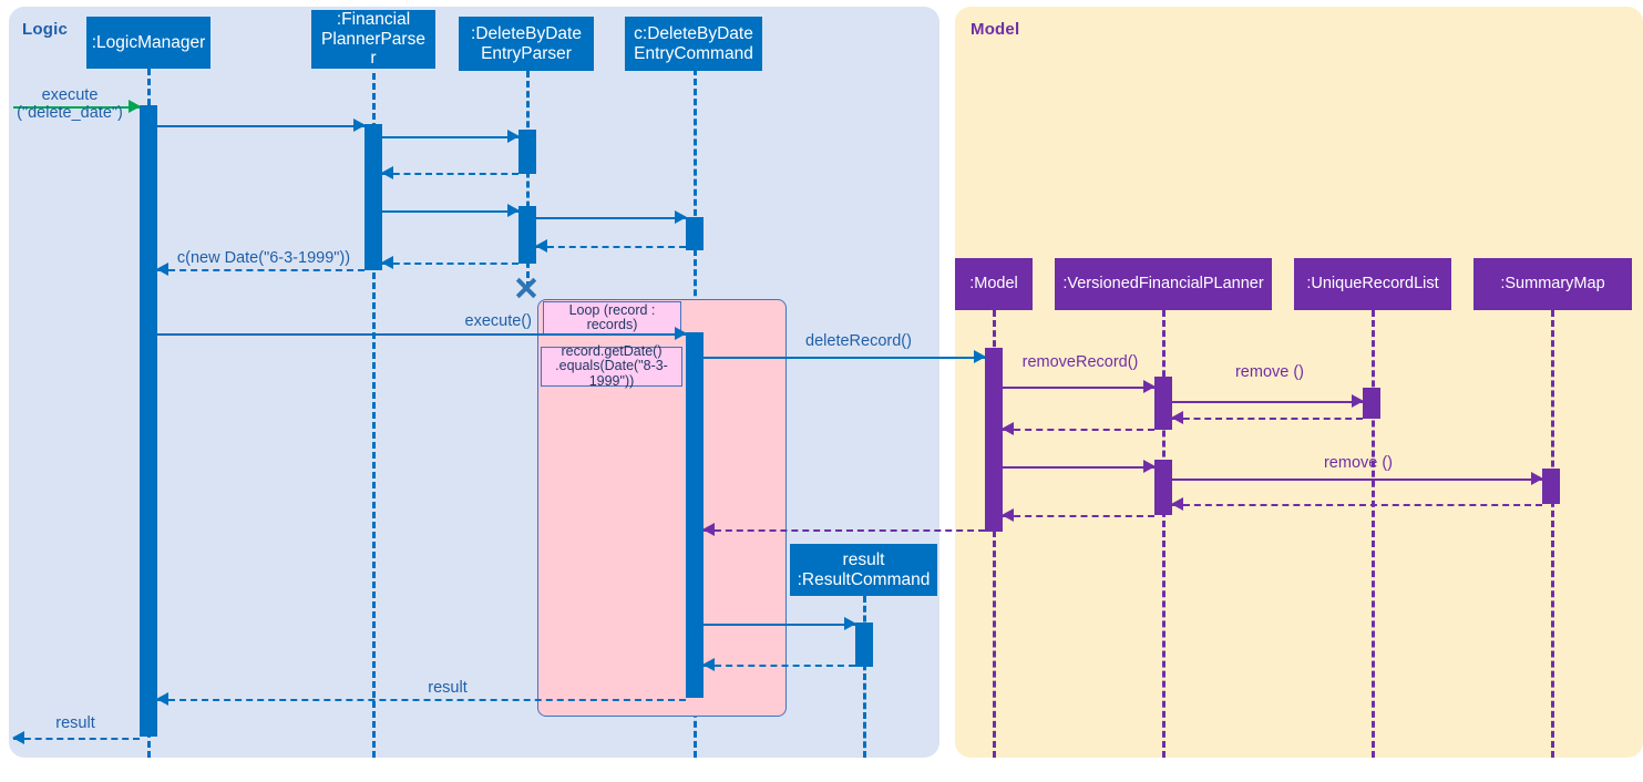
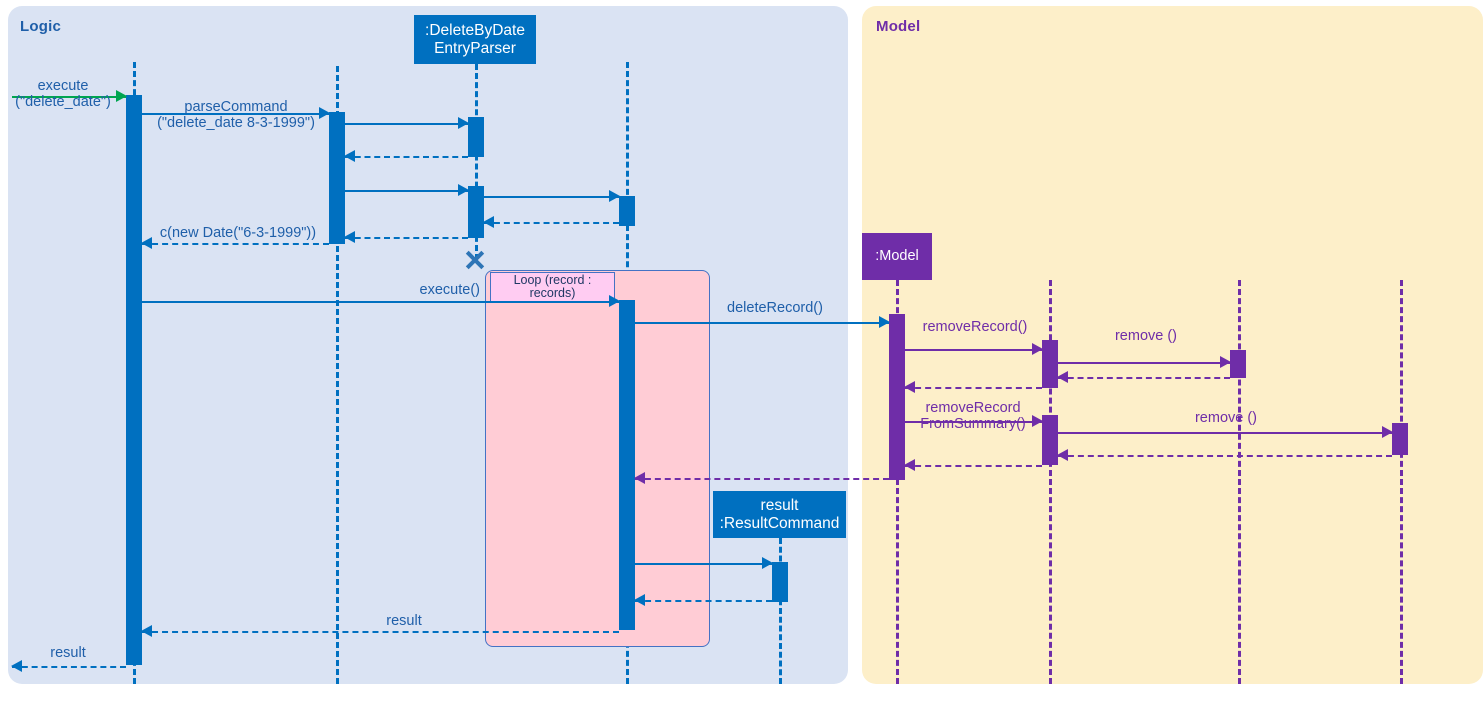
  Logic
  Model
  Loop (record :
  records)
- record.getDate()
- .equals(Date("8-3-1999"))
- :LogicManager
- :Financial
- PlannerParse
- r
  :DeleteByDate
  EntryParser
- c:DeleteByDate
- EntryCommand
  result
  :ResultCommand
  :Model
- :VersionedFinancialPLanner
- :UniqueRecordList
- :SummaryMap
  execute
  ("delete_date")
+ parseCommand
+ ("delete_date 8-3-1999")
  c(new Date("6-3-1999"))
  execute()
  deleteRecord()
  removeRecord()
  remove ()
+ removeRecord
+ FromSummary()
  remove ()
  result
  result
